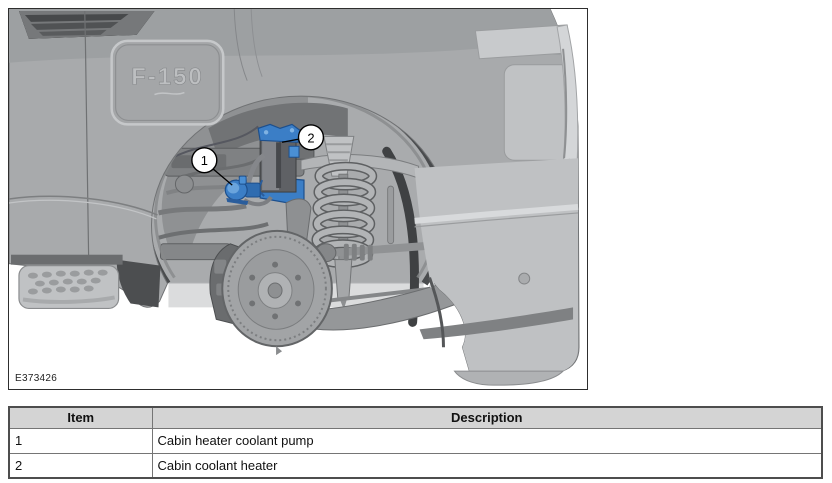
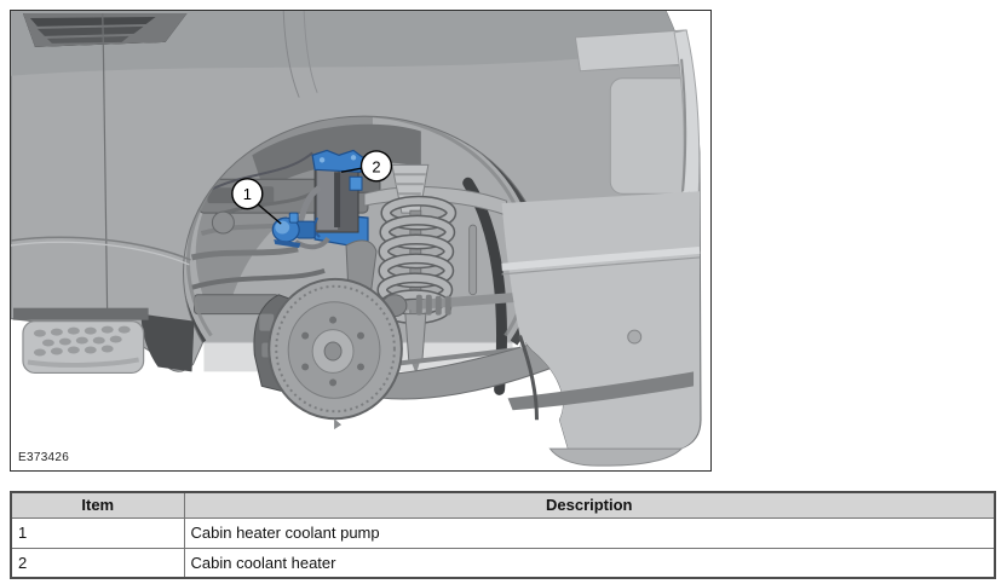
- F-150
  1
  2
  E373426
  Item	Description
  1	Cabin heater coolant pump
  2	Cabin coolant heater
